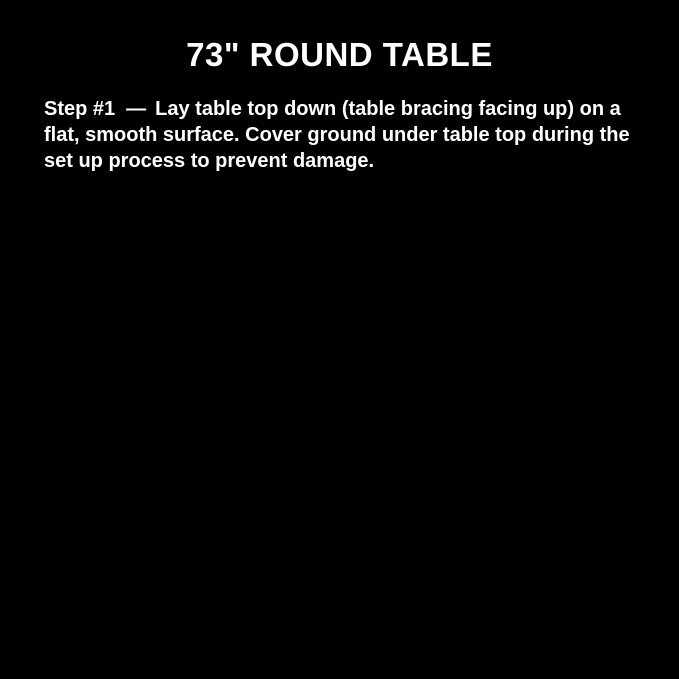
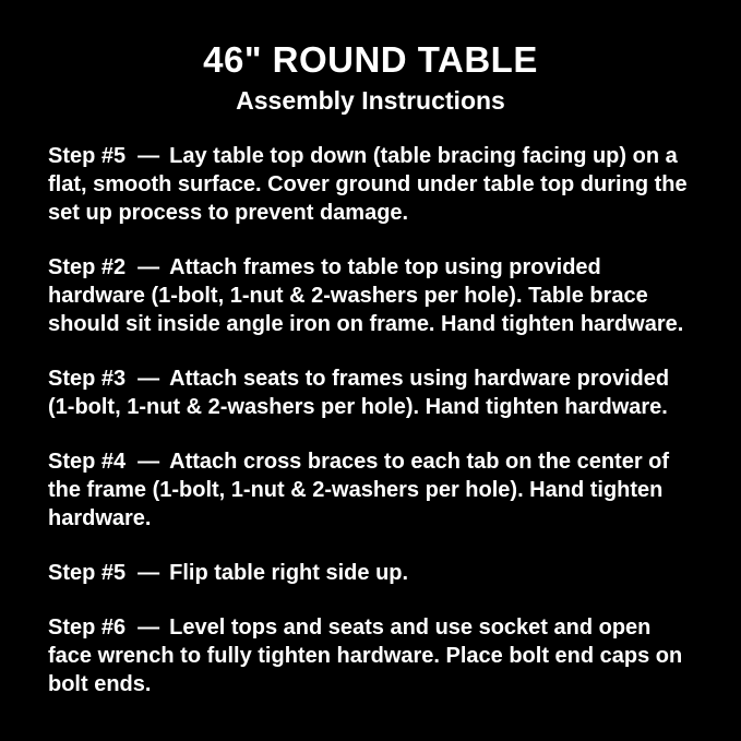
- 73" ROUND TABLE
+ 46" ROUND TABLE
+ Assembly Instructions
- Step #1 — Lay table top down (table bracing facing up) on a flat, smooth surface. Cover ground under table top during the set up process to prevent damage.
+ Step #5 — Lay table top down (table bracing facing up) on a flat, smooth surface. Cover ground under table top during the set up process to prevent damage.
+ Step #2 — Attach frames to table top using provided hardware (1-bolt, 1-nut & 2-washers per hole). Table brace should sit inside angle iron on frame. Hand tighten hardware.
+ Step #3 — Attach seats to frames using hardware provided (1-bolt, 1-nut & 2-washers per hole). Hand tighten hardware.
+ Step #4 — Attach cross braces to each tab on the center of the frame (1-bolt, 1-nut & 2-washers per hole). Hand tighten hardware.
+ Step #5 — Flip table right side up.
+ Step #6 — Level tops and seats and use socket and open face wrench to fully tighten hardware. Place bolt end caps on bolt ends.
